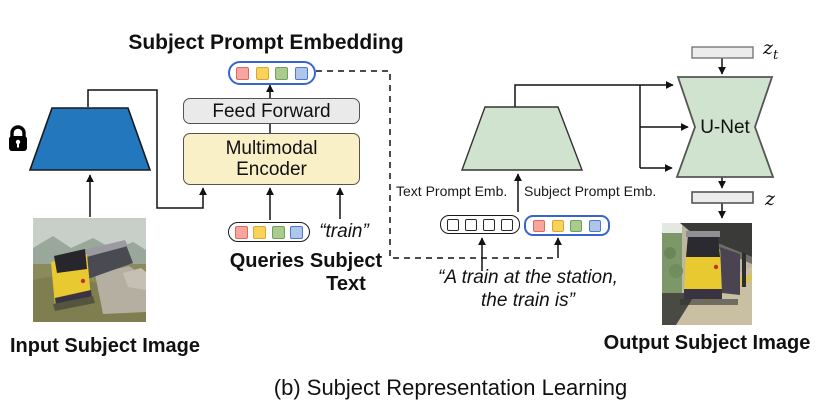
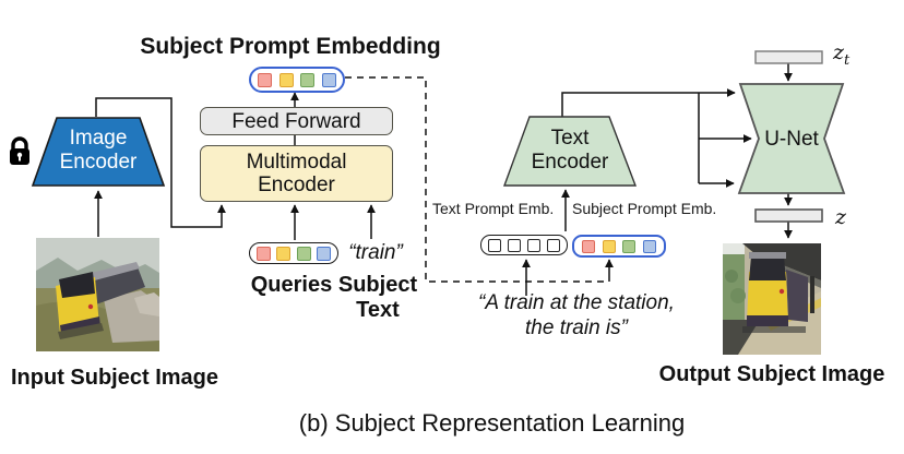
  Subject Prompt Embedding
  Feed Forward
  Multimodal Encoder
+ Image Encoder
+ Text Encoder
  U-Net
  zt
  z
  Input Subject Image
  “train”
  Queries
  Subject Text
  Text Prompt Emb.
  Subject Prompt Emb.
  “A train at the station,
  the train is”
  Output Subject Image
  (b) Subject Representation Learning
